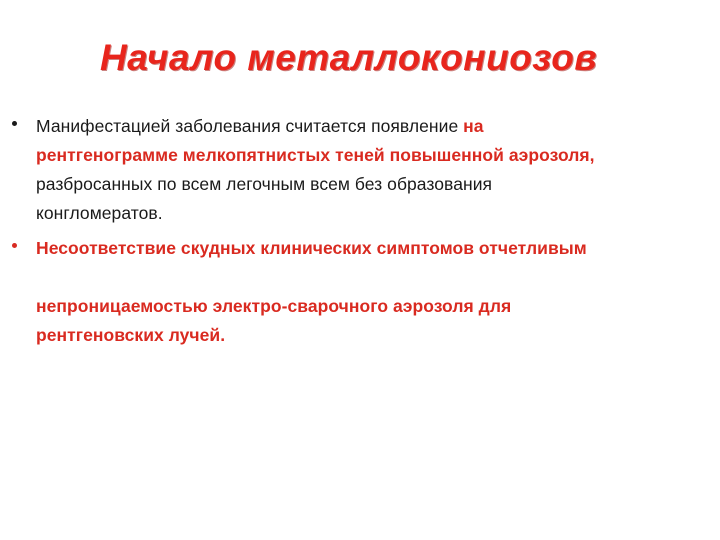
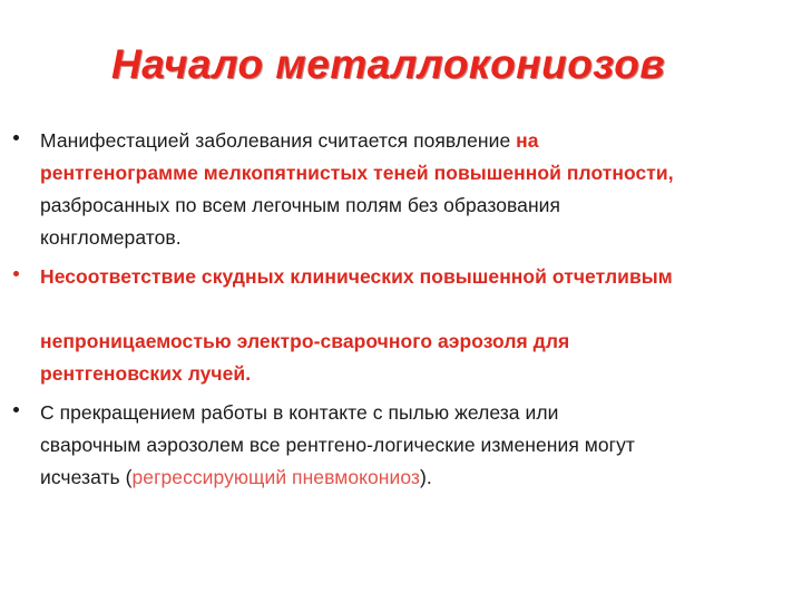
  Начало металлокониозов
  Манифестацией заболевания считается появление на
- рентгенограмме мелкопятнистых теней повышенной аэрозоля,
+ рентгенограмме мелкопятнистых теней повышенной плотности,
- разбросанных по всем легочным всем без образования
+ разбросанных по всем легочным полям без образования
  конгломератов.
- Несоответствие скудных клинических симптомов отчетливым
+ Несоответствие скудных клинических повышенной отчетливым
  непроницаемостью электро-сварочного аэрозоля для
  рентгеновских лучей.
+ С прекращением работы в контакте с пылью железа или
+ сварочным аэрозолем все рентгено-логические изменения могут
+ исчезать (регрессирующий пневмокониоз).
